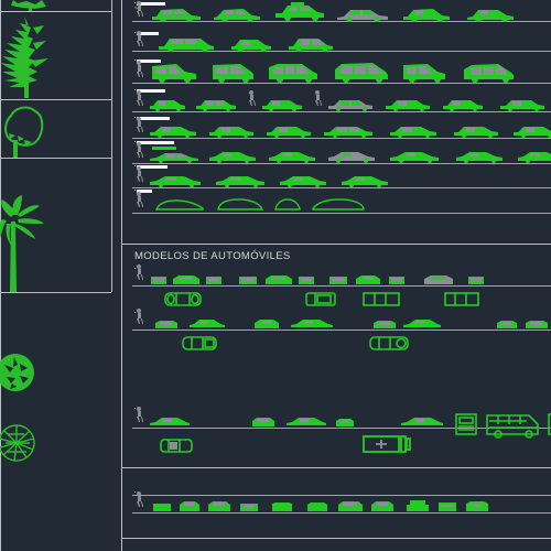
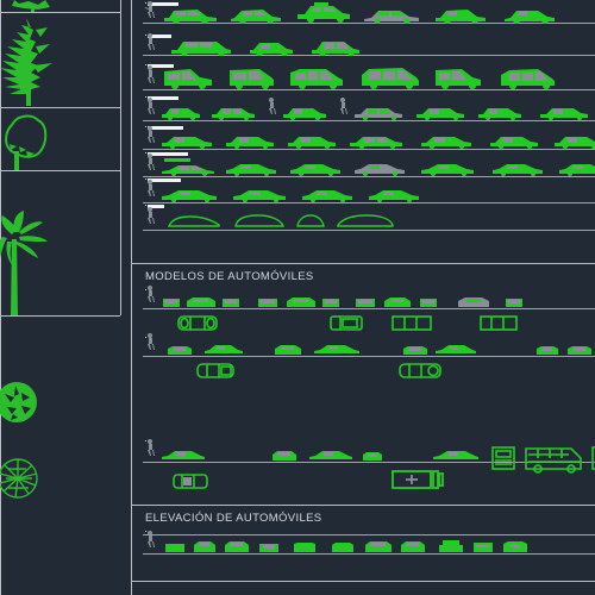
  MODELOS DE AUTOMÓVILES
+ ELEVACIÓN DE AUTOMÓVILES
